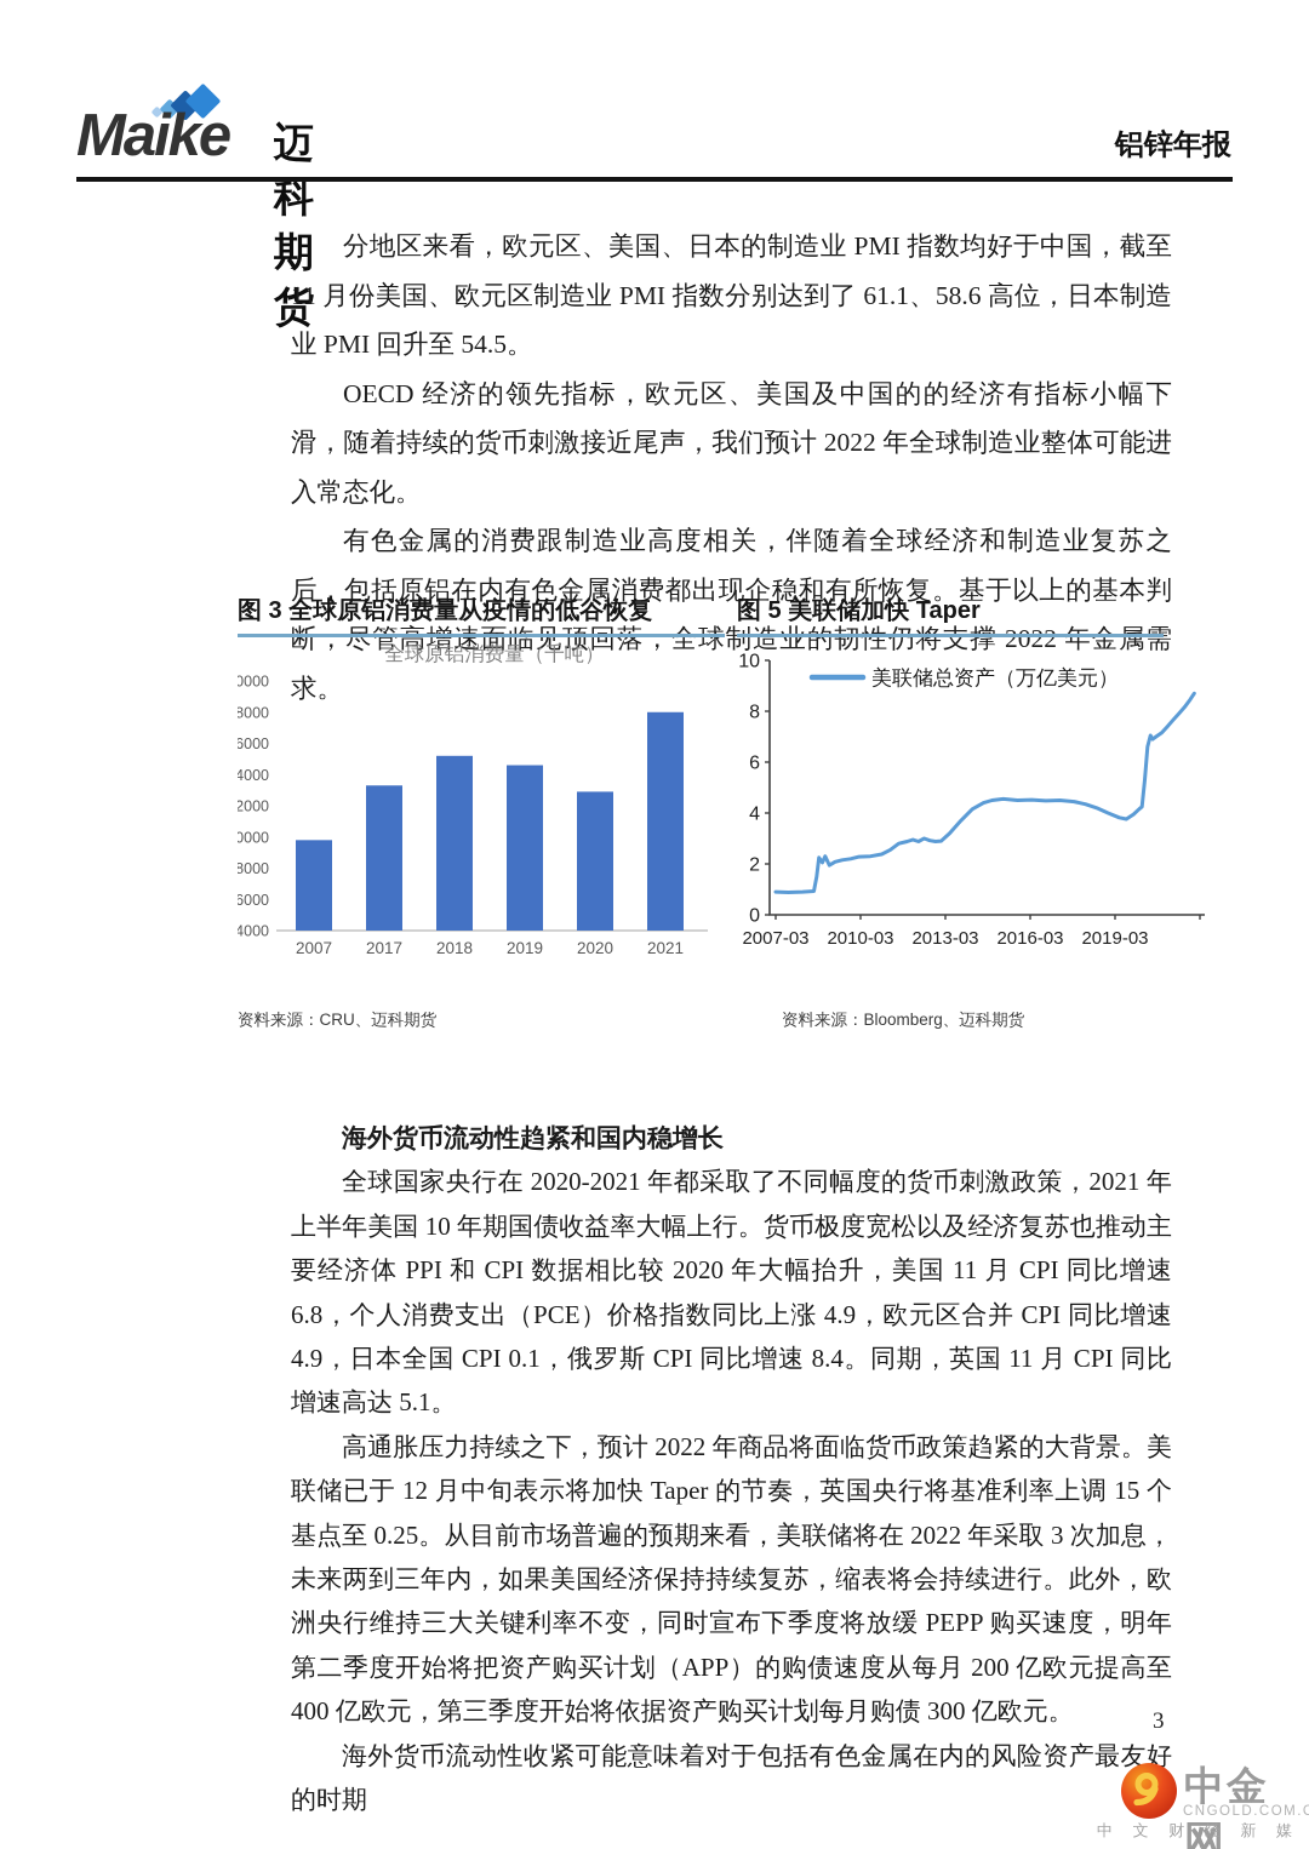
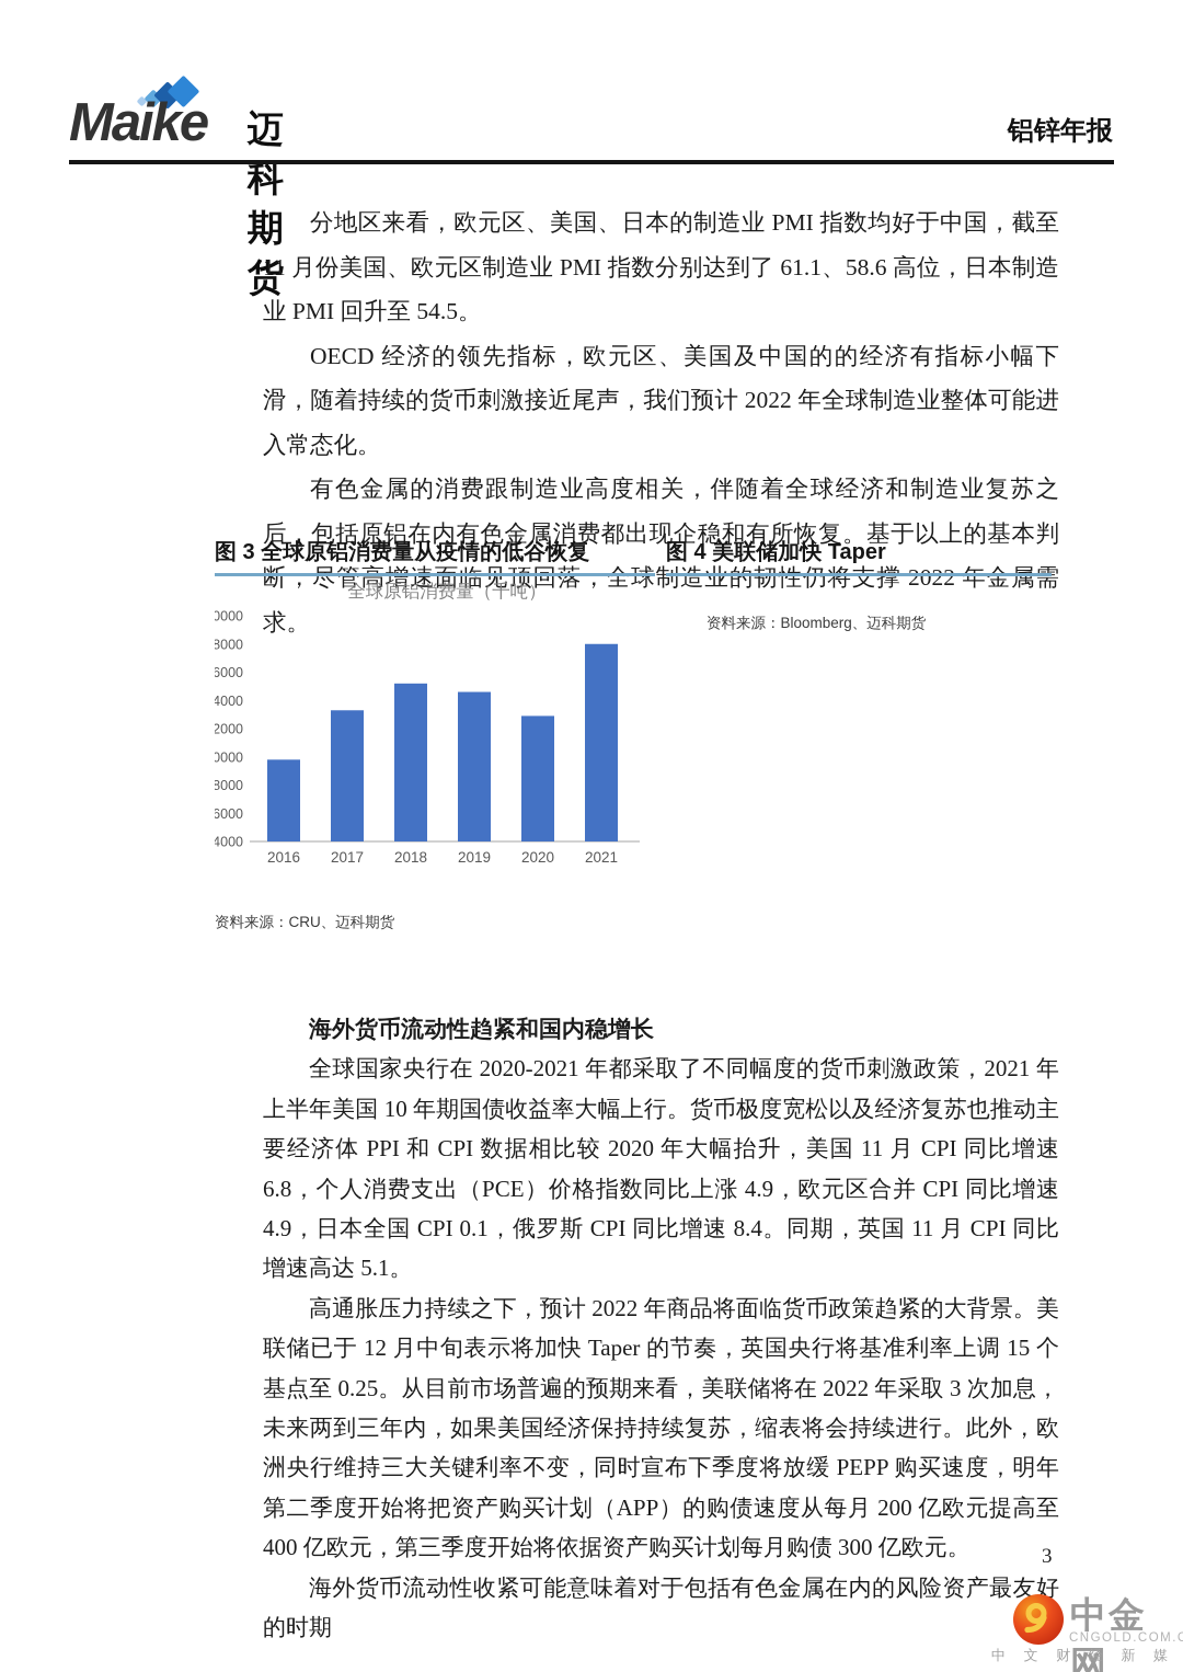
  Maike
  迈科期货
  铝锌年报
  分地区来看，欧元区、美国、日本的制造业 PMI 指数均好于中国，截至 11 月份美国、欧元区制造业 PMI 指数分别达到了 61.1、58.6 高位，日本制造业 PMI 回升至 54.5。
  OECD 经济的领先指标，欧元区、美国及中国的的经济有指标小幅下滑，随着持续的货币刺激接近尾声，我们预计 2022 年全球制造业整体可能进入常态化。
  有色金属的消费跟制造业高度相关，伴随着全球经济和制造业复苏之后，包括原铝在内有色金属消费都出现企稳和有所恢复。基于以上的基本判断，尽管高增速面临见顶回落，全球制造业的韧性仍将支撑 2022 年金属需求。
  图 3 全球原铝消费量从疫情的低谷恢复
  全球原铝消费量（千吨）
  4000
  6000
  8000
  0000
  2000
  4000
  6000
  8000
  0000
- 2007
+ 2016
  2017
  2018
  2019
  2020
  2021
  资料来源：CRU、迈科期货
- 图 5 美联储加快 Taper
+ 图 4 美联储加快 Taper
- 0
- 2
- 4
- 6
- 8
- 10
- 2007-03
- 2010-03
- 2013-03
- 2016-03
- 2019-03
- 美联储总资产（万亿美元）
  资料来源：Bloomberg、迈科期货
  海外货币流动性趋紧和国内稳增长
  全球国家央行在 2020-2021 年都采取了不同幅度的货币刺激政策，2021 年上半年美国 10 年期国债收益率大幅上行。货币极度宽松以及经济复苏也推动主要经济体 PPI 和 CPI 数据相比较 2020 年大幅抬升，美国 11 月 CPI 同比增速 6.8，个人消费支出（PCE）价格指数同比上涨 4.9，欧元区合并 CPI 同比增速 4.9，日本全国 CPI 0.1，俄罗斯 CPI 同比增速 8.4。同期，英国 11 月 CPI 同比增速高达 5.1。
  高通胀压力持续之下，预计 2022 年商品将面临货币政策趋紧的大背景。美联储已于 12 月中旬表示将加快 Taper 的节奏，英国央行将基准利率上调 15 个基点至 0.25。从目前市场普遍的预期来看，美联储将在 2022 年采取 3 次加息，未来两到三年内，如果美国经济保持持续复苏，缩表将会持续进行。此外，欧洲央行维持三大关键利率不变，同时宣布下季度将放缓 PEPP 购买速度，明年第二季度开始将把资产购买计划（APP）的购债速度从每月 200 亿欧元提高至 400 亿欧元，第三季度开始将依据资产购买计划每月购债 300 亿欧元。
  海外货币流动性收紧可能意味着对于包括有色金属在内的风险资产最友好的时期
  3
  中金网
  CNGOLD.COM.
  中 文 财 经 新 媒
